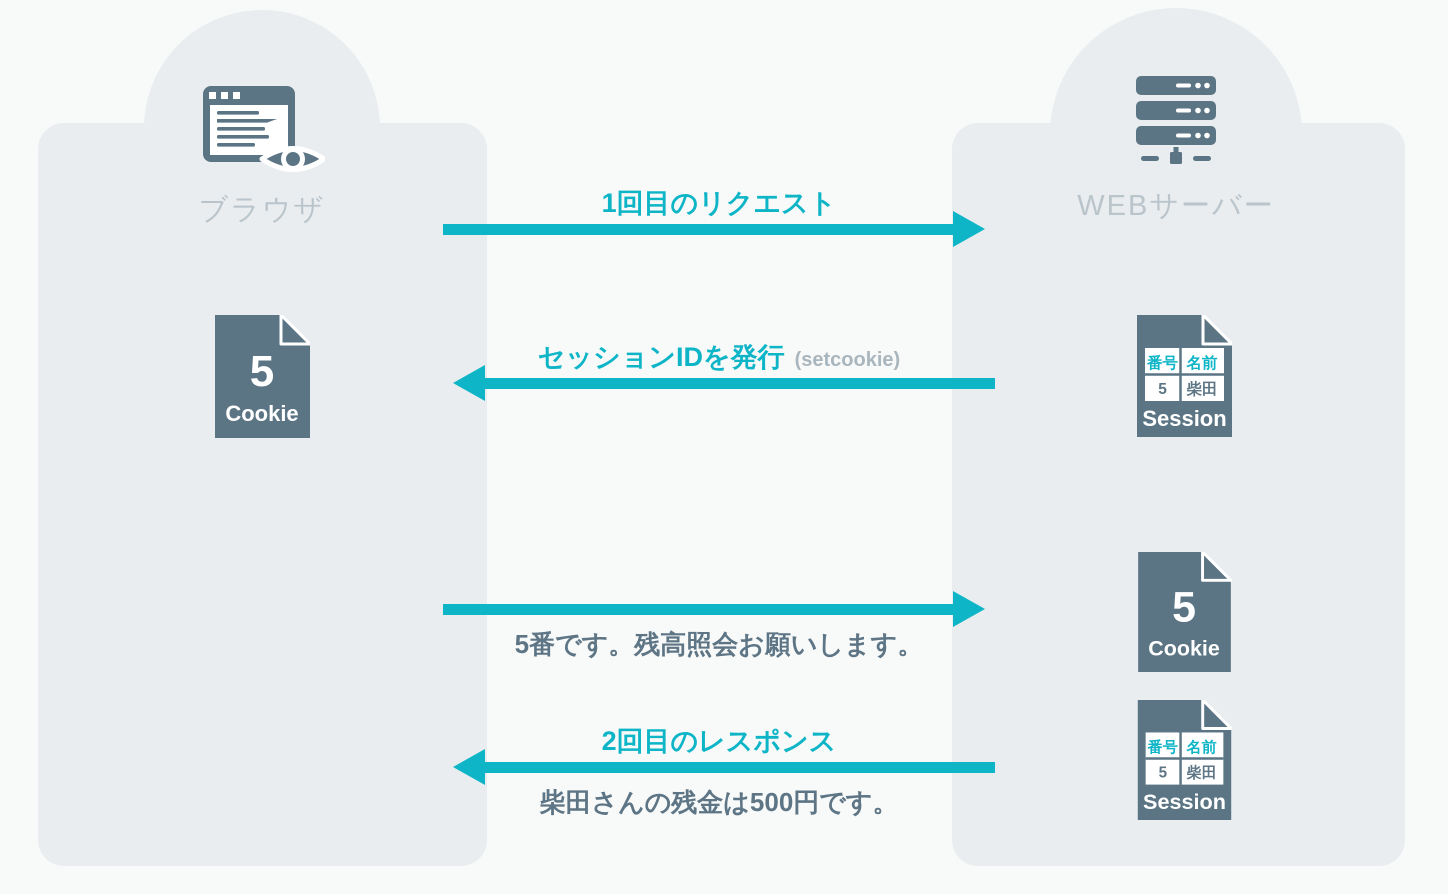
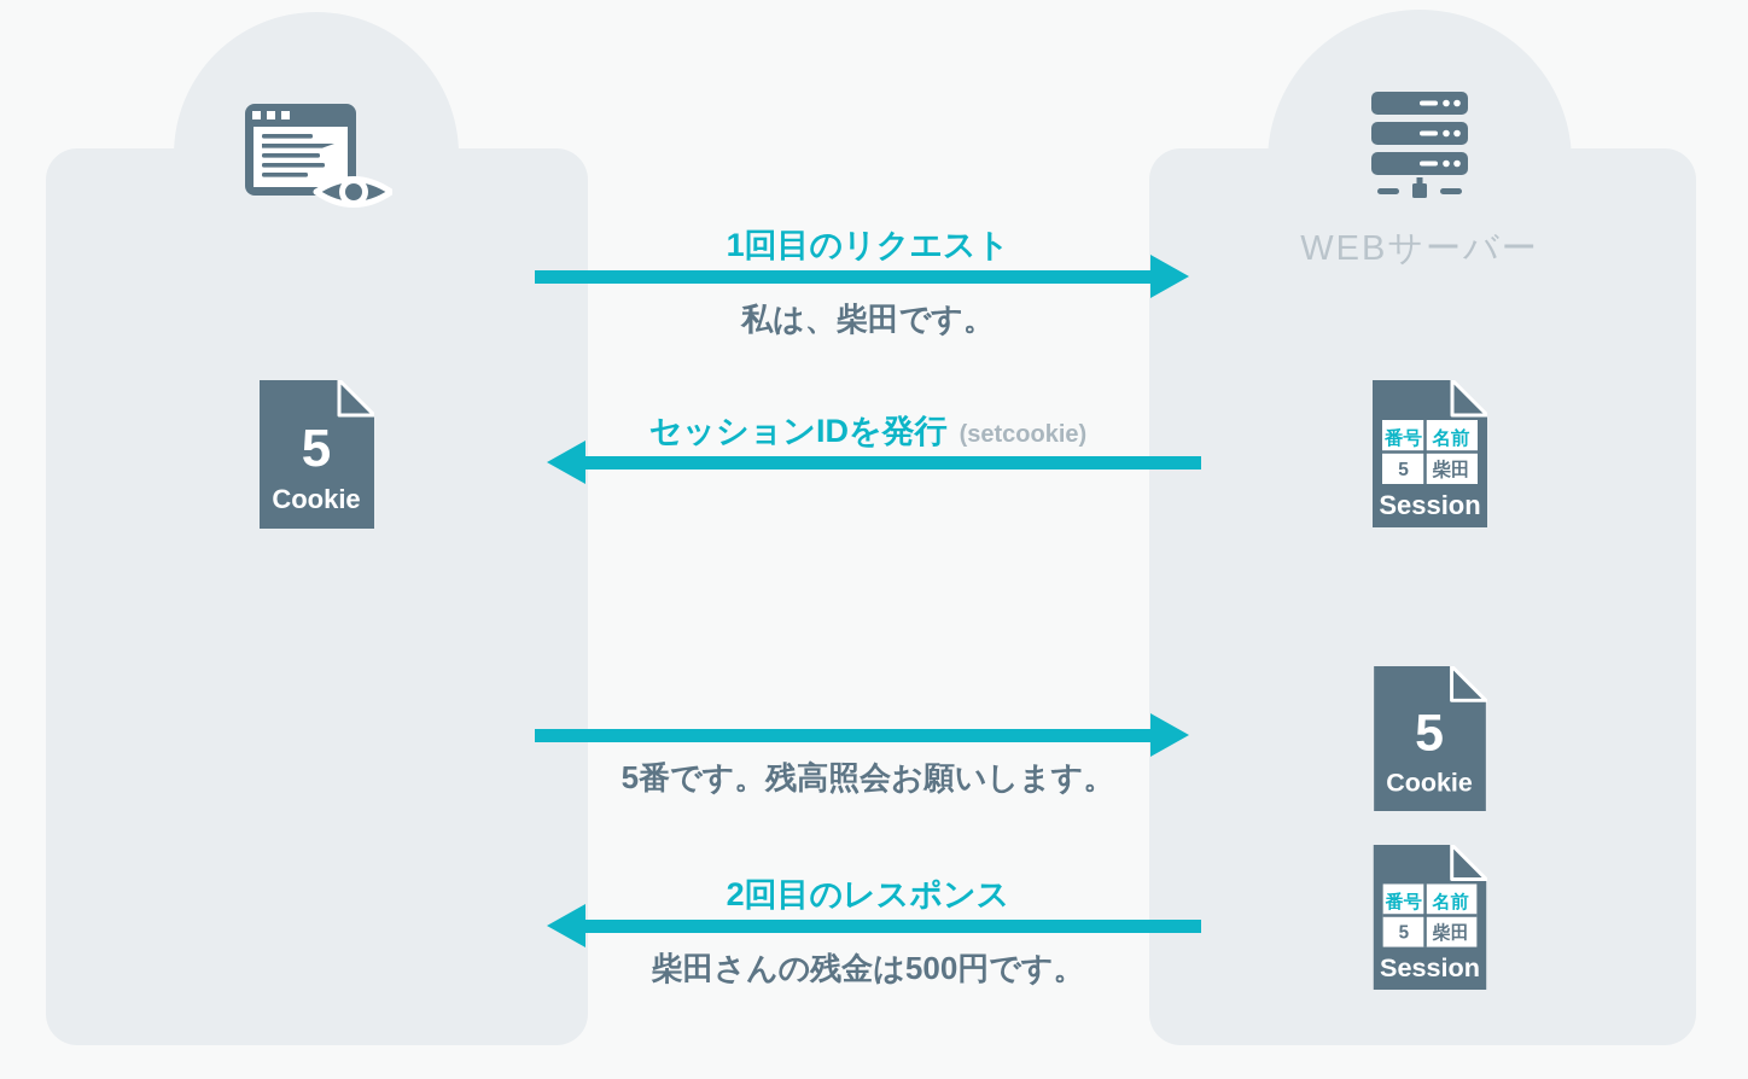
- ブラウザ
  WEBサーバー
  5
  Cookie
  番号
  名前
  5
  柴田
  Session
  5
  Cookie
  番号
  名前
  5
  柴田
  Session
  1回目のリクエスト
+ 私は、柴田です。
  セッションIDを発行 (setcookie)
  5番です。残高照会お願いします。
  2回目のレスポンス
  柴田さんの残金は500円です。
